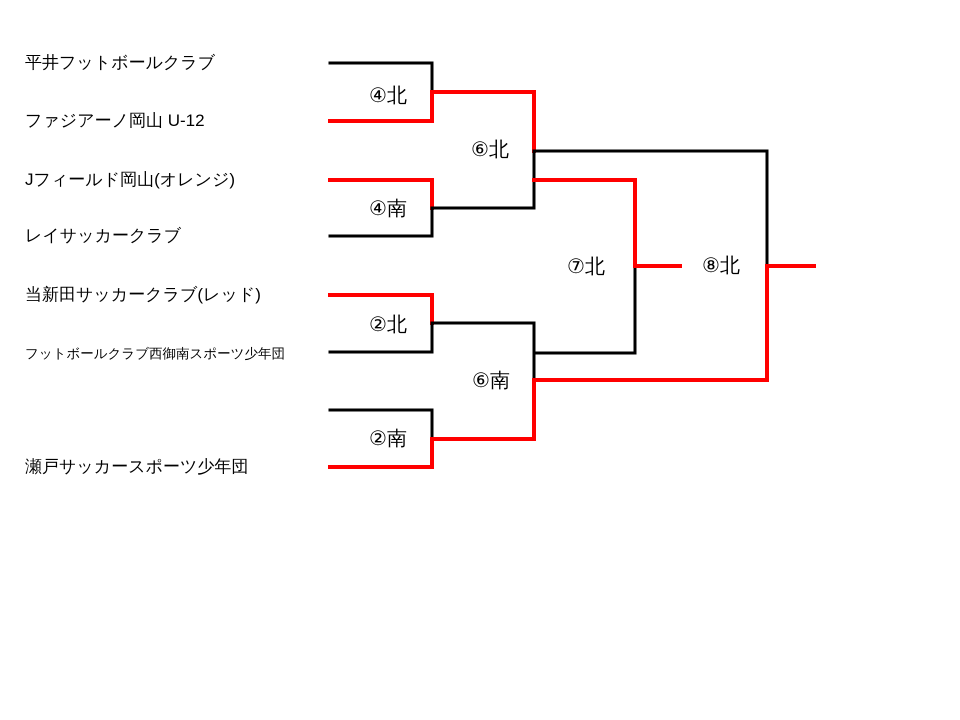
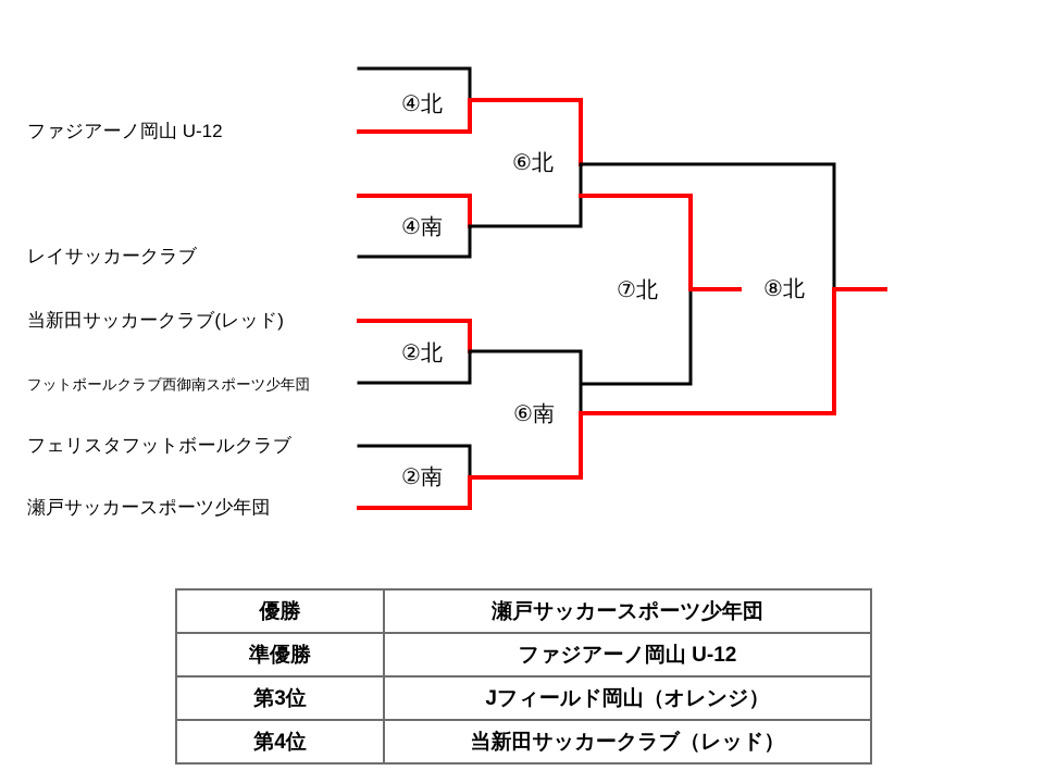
- 平井フットボールクラブ
  ファジアーノ岡山 U-12
- Jフィールド岡山(オレンジ)
  レイサッカークラブ
  当新田サッカークラブ(レッド)
  フットボールクラブ西御南スポーツ少年団
+ フェリスタフットボールクラブ
  瀬戸サッカースポーツ少年団
  ④北
  ④南
  ②北
  ②南
  ⑥北
  ⑥南
  ⑦北
  ⑧北
+ 優勝	瀬戸サッカースポーツ少年団
+ 準優勝	ファジアーノ岡山 U-12
+ 第3位	Jフィールド岡山（オレンジ）
+ 第4位	当新田サッカークラブ（レッド）
